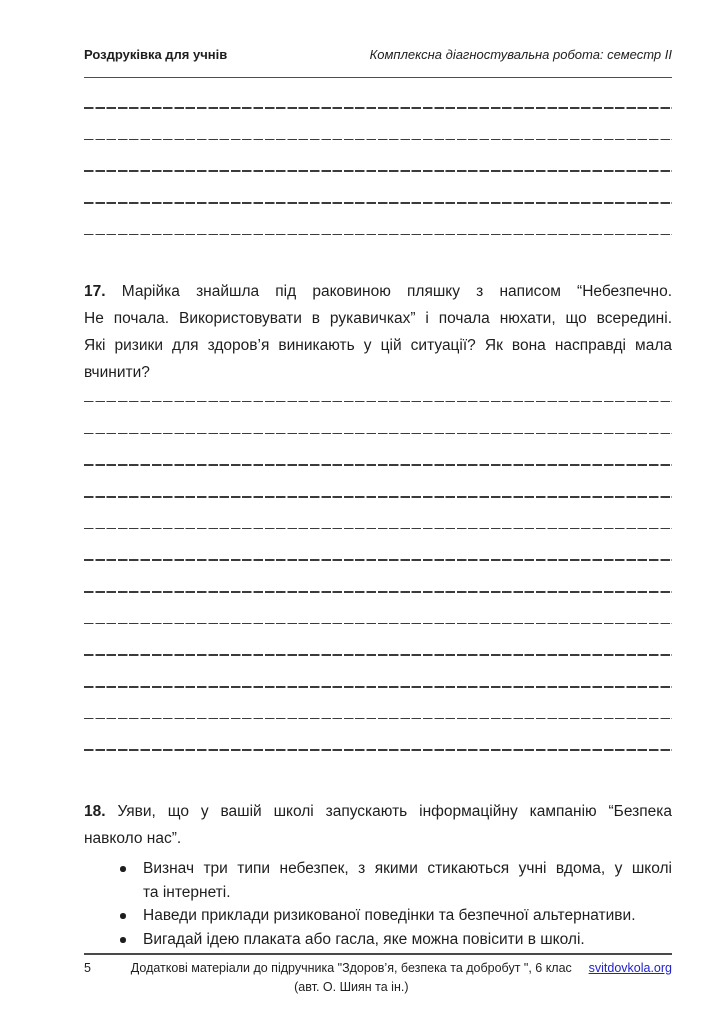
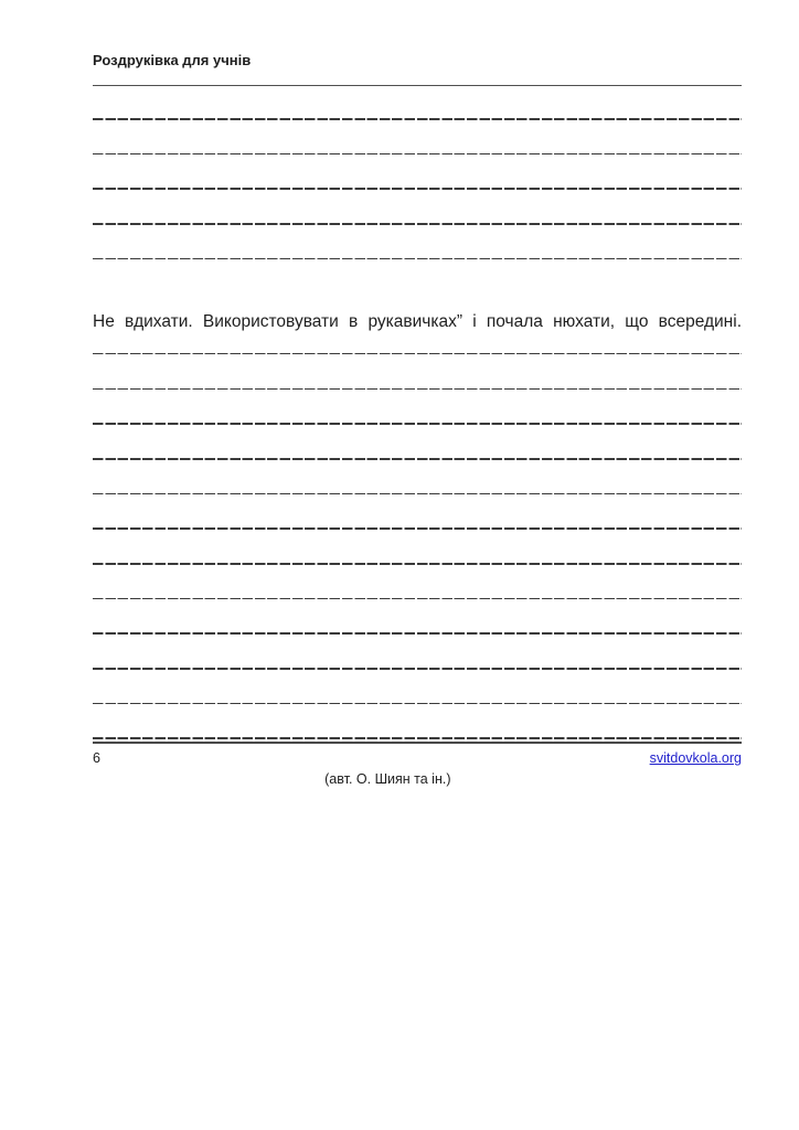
  Роздруківка для учнів
- Комплексна діагностувальна робота: семестр II
- 17. Марійка знайшла під раковиною пляшку з написом “Небезпечно.
- Не почала. Використовувати в рукавичках” і почала нюхати, що всередині.
+ Не вдихати. Використовувати в рукавичках” і почала нюхати, що всередині.
- Які ризики для здоров’я виникають у цій ситуації? Як вона насправді мала
- вчинити?
- 18. Уяви, що у вашій школі запускають інформаційну кампанію “Безпека
- навколо нас”.
- Визнач три типи небезпек, з якими стикаються учні вдома, у школі
- та інтернеті.
- Наведи приклади ризикованої поведінки та безпечної альтернативи.
- Вигадай ідею плаката або гасла, яке можна повісити в школі.
- 5
+ 6
- Додаткові матеріали до підручника "Здоров’я, безпека та добробут ", 6 клас
  (авт. О. Шиян та ін.)
  svitdovkola.org
